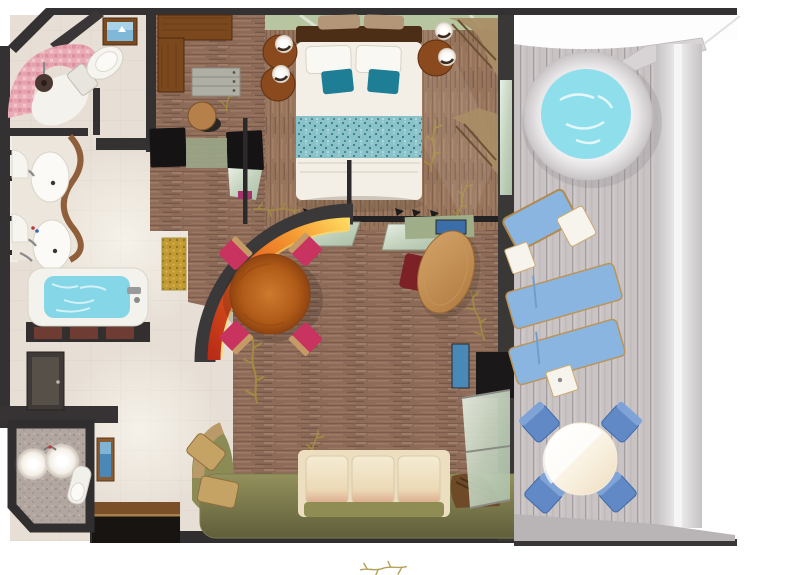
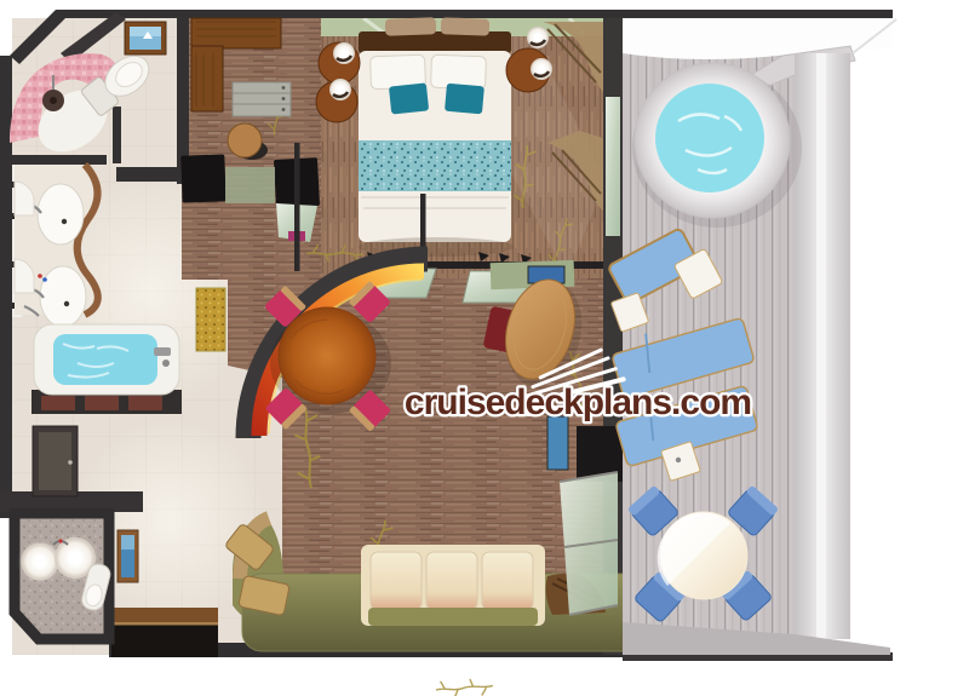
+ cruisedeckplans.com
